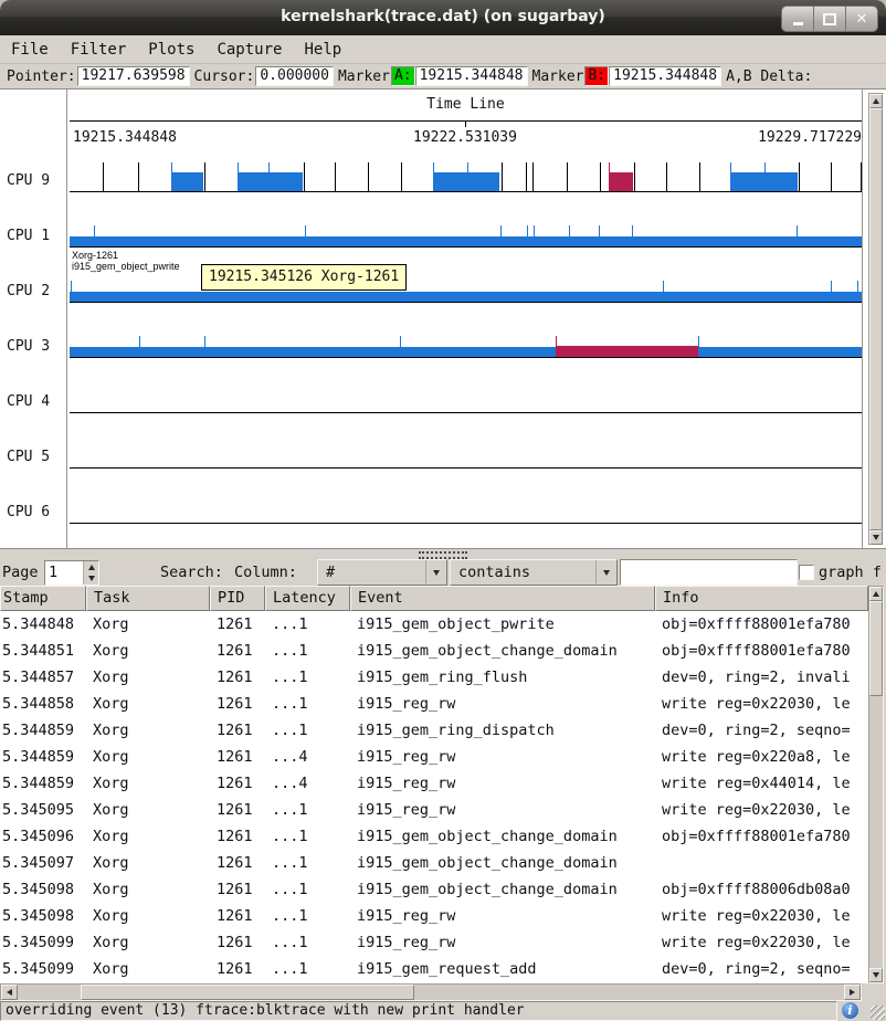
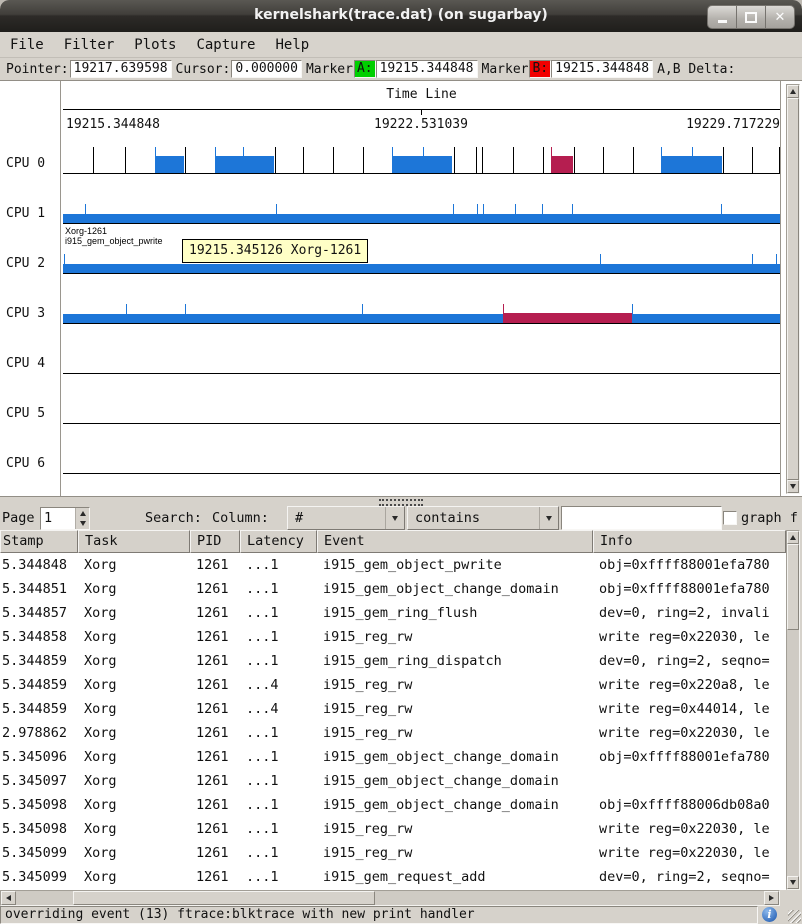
  kernelshark(trace.dat) (on sugarbay)
  ✕
  File
  Filter
  Plots
  Capture
  Help
  Pointer:
  19217.639598
  Cursor:
  0.000000
  Marker
  A:
  19215.344848
  Marker
  B:
  19215.344848
  A,B Delta:
  Time Line
  19215.344848
  19222.531039
  19229.717229
- CPU 9
+ CPU 0
  CPU 1
  CPU 2
  CPU 3
  CPU 4
  CPU 5
  CPU 6
  Xorg-1261
  i915_gem_object_pwrite
  19215.345126 Xorg-1261
  Page
  1
  Search:
  Column:
  #
  contains
  graph f
  Stamp
  Task
  PID
  Latency
  Event
  Info
  5.344848
  Xorg
  1261
  ...1
  i915_gem_object_pwrite
  obj=0xffff88001efa780
  5.344851
  Xorg
  1261
  ...1
  i915_gem_object_change_domain
  obj=0xffff88001efa780
  5.344857
  Xorg
  1261
  ...1
  i915_gem_ring_flush
  dev=0, ring=2, invali
  5.344858
  Xorg
  1261
  ...1
  i915_reg_rw
  write reg=0x22030, le
  5.344859
  Xorg
  1261
  ...1
  i915_gem_ring_dispatch
  dev=0, ring=2, seqno=
  5.344859
  Xorg
  1261
  ...4
  i915_reg_rw
  write reg=0x220a8, le
  5.344859
  Xorg
  1261
  ...4
  i915_reg_rw
  write reg=0x44014, le
- 5.345095
+ 2.978862
  Xorg
  1261
  ...1
  i915_reg_rw
  write reg=0x22030, le
  5.345096
  Xorg
  1261
  ...1
  i915_gem_object_change_domain
  obj=0xffff88001efa780
  5.345097
  Xorg
  1261
  ...1
  i915_gem_object_change_domain
  5.345098
  Xorg
  1261
  ...1
  i915_gem_object_change_domain
  obj=0xffff88006db08a0
  5.345098
  Xorg
  1261
  ...1
  i915_reg_rw
  write reg=0x22030, le
  5.345099
  Xorg
  1261
  ...1
  i915_reg_rw
  write reg=0x22030, le
  5.345099
  Xorg
  1261
  ...1
  i915_gem_request_add
  dev=0, ring=2, seqno=
  overriding event (13) ftrace:blktrace with new print handler
  i
